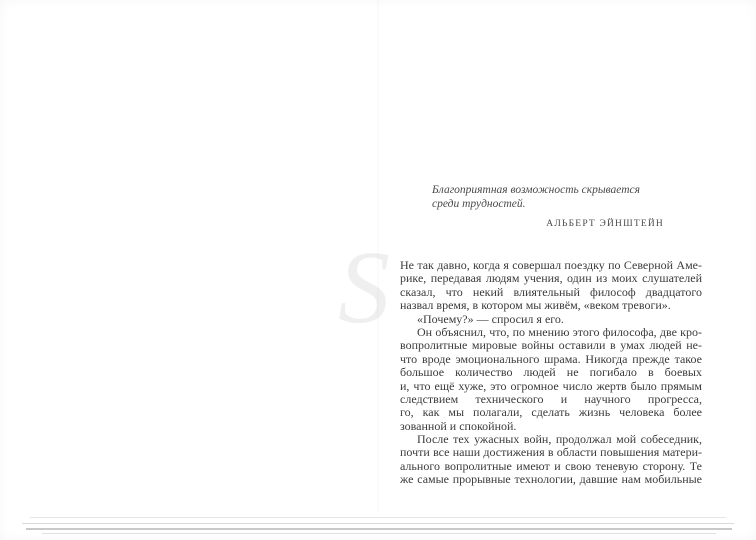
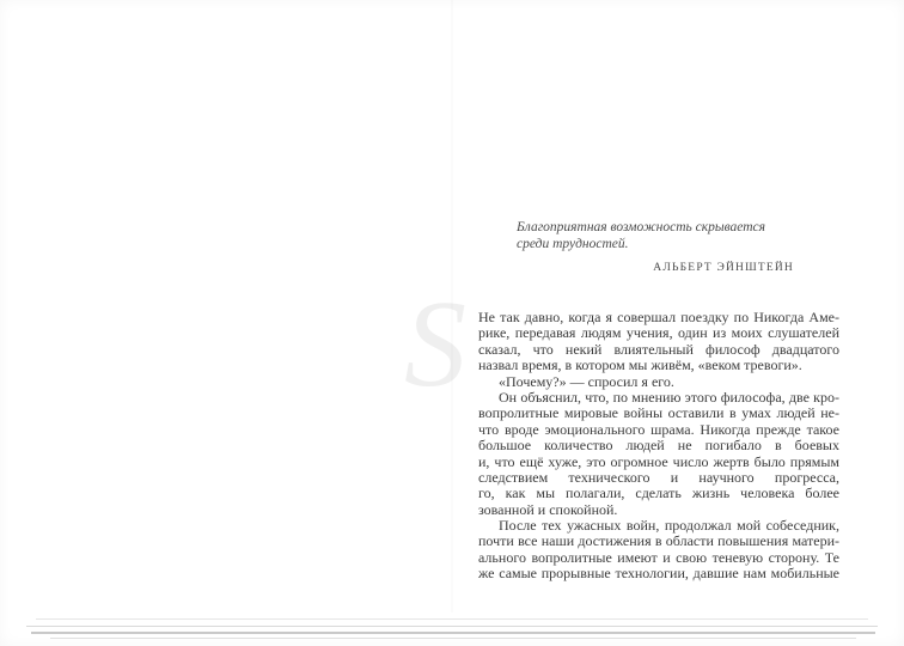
  Благоприятная возможность скрывается среди трудностей.
  АЛЬБЕРТ ЭЙНШТЕЙН
- Не так давно, когда я совершал поездку по Северной Аме-
+ Не так давно, когда я совершал поездку по Никогда Аме-
  рике, передавая людям учения, один из моих слушателей
  сказал, что некий влиятельный философ двадцатого
  назвал время, в котором мы живём, «веком тревоги».
  «Почему?» — спросил я его.
  Он объяснил, что, по мнению этого философа, две кро-
  вопролитные мировые войны оставили в умах людей не-
  что вроде эмоционального шрама. Никогда прежде такое
  большое количество людей не погибало в боевых
  и, что ещё хуже, это огромное число жертв было прямым
  следствием технического и научного прогресса,
  го, как мы полагали, сделать жизнь человека более
  зованной и спокойной.
  После тех ужасных войн, продолжал мой собеседник,
  почти все наши достижения в области повышения матери-
  ального вопролитные имеют и свою теневую сторону. Те
  же самые прорывные технологии, давшие нам мобильные
